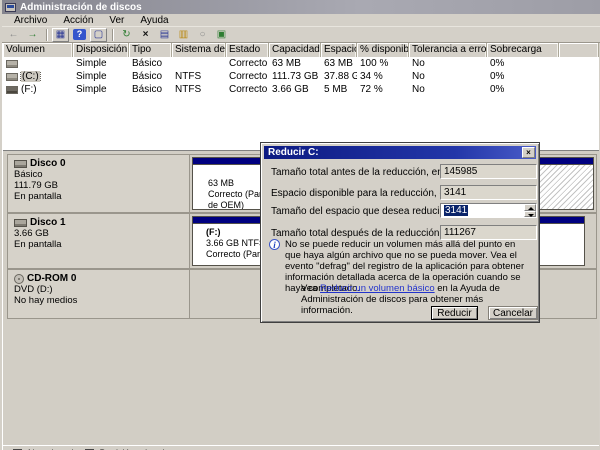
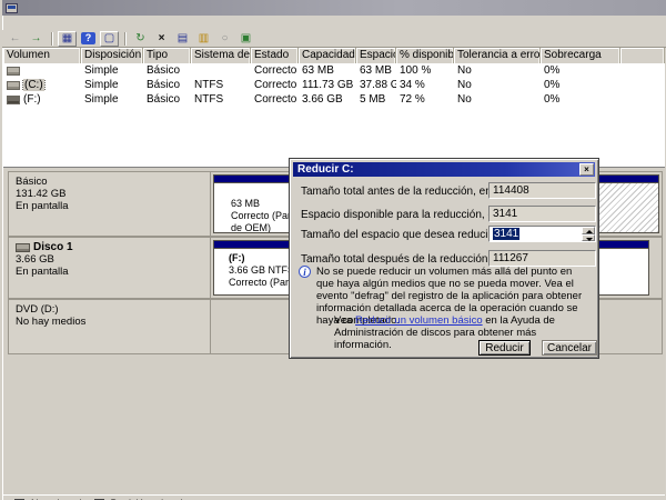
- Administración de discos
- Archivo
- Acción
- Ver
- Ayuda
  ←
  →
  ▦
  ?
  ▢
  ↻
  ×
  ▤
  ▥
  ○
  ▣
  Volumen
  Disposición
  Tipo
  Estado
  Capacidad
  % disponib
  Tolerancia a erro
  Sobrecarga
  Simple
  Básico
  63 MB
  63 MB
  100 %
  No
  0%
  (C:)
  Simple
  Básico
  NTFS
  111.73 GB
  37.88 G
  34 %
  No
  0%
  (F:)
  Simple
  Básico
  NTFS
  3.66 GB
  5 MB
  72 %
  No
  0%
- Disco 0
  Básico
- 111.79 GB
+ 131.42 GB
  En pantalla
  63 MB
  Correcto (Pa de OEM)
  Disco 1
  3.66 GB
  En pantalla
  (F:)
  3.66 GB NTF
- CD-ROM 0
  DVD (D:)
  No hay medios
  Reducir C:
  ×
  Tamaño total antes de la reducción, e
- 145985
+ 114408
  Espacio disponible para la reducción,
  3141
  Tamaño del espacio que desea reduci
  3141
  Tamaño total después de la reducción
  111267
  i
- No se puede reducir un volumen más allá del punto en que haya algún archivo que no se pueda mover. Vea el evento "defrag" del registro de la aplicación para obtener información detallada acerca de la operación cuando se haya completado.
+ No se puede reducir un volumen más allá del punto en que haya algún medios que no se pueda mover. Vea el evento "defrag" del registro de la aplicación para obtener información detallada acerca de la operación cuando se haya completado.
  Vea Reducir un volumen básico en la Ayuda de Administración de discos para obtener más información.
  Reducir
  Cancelar
